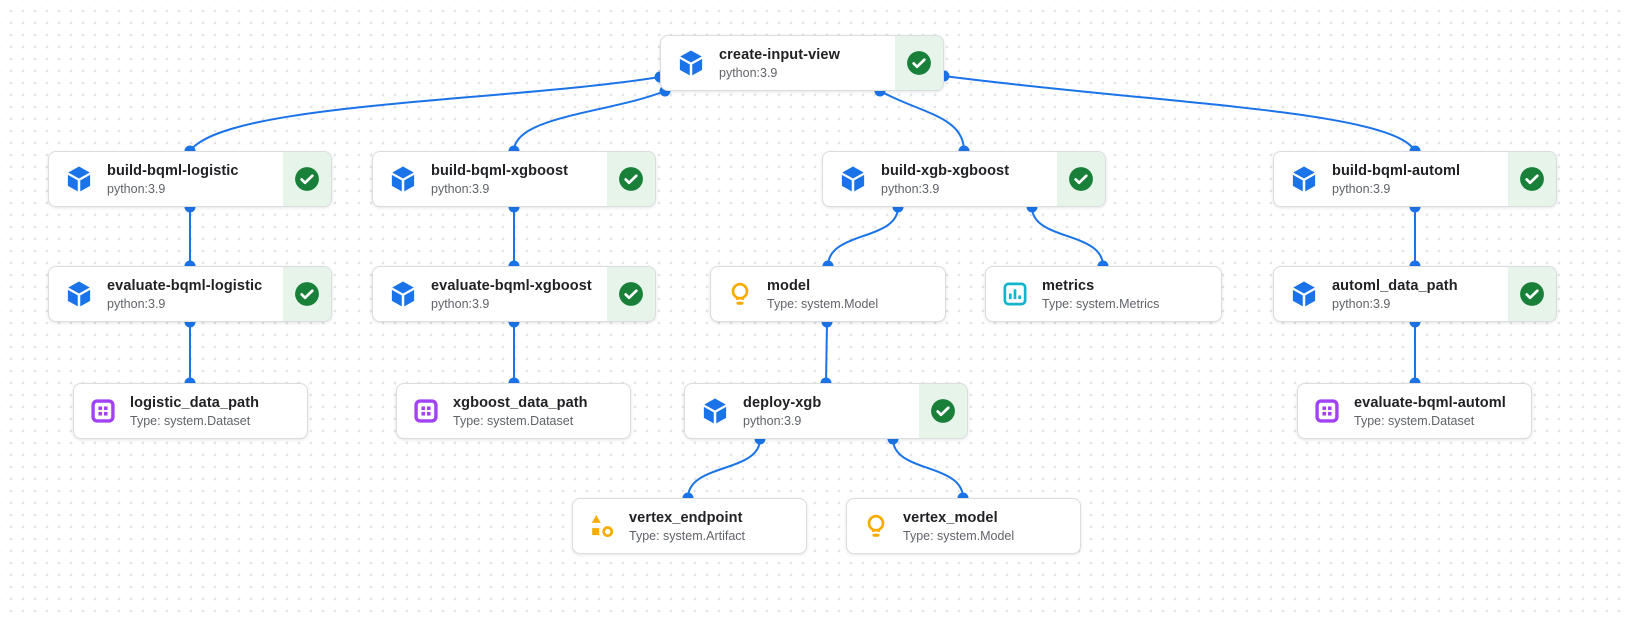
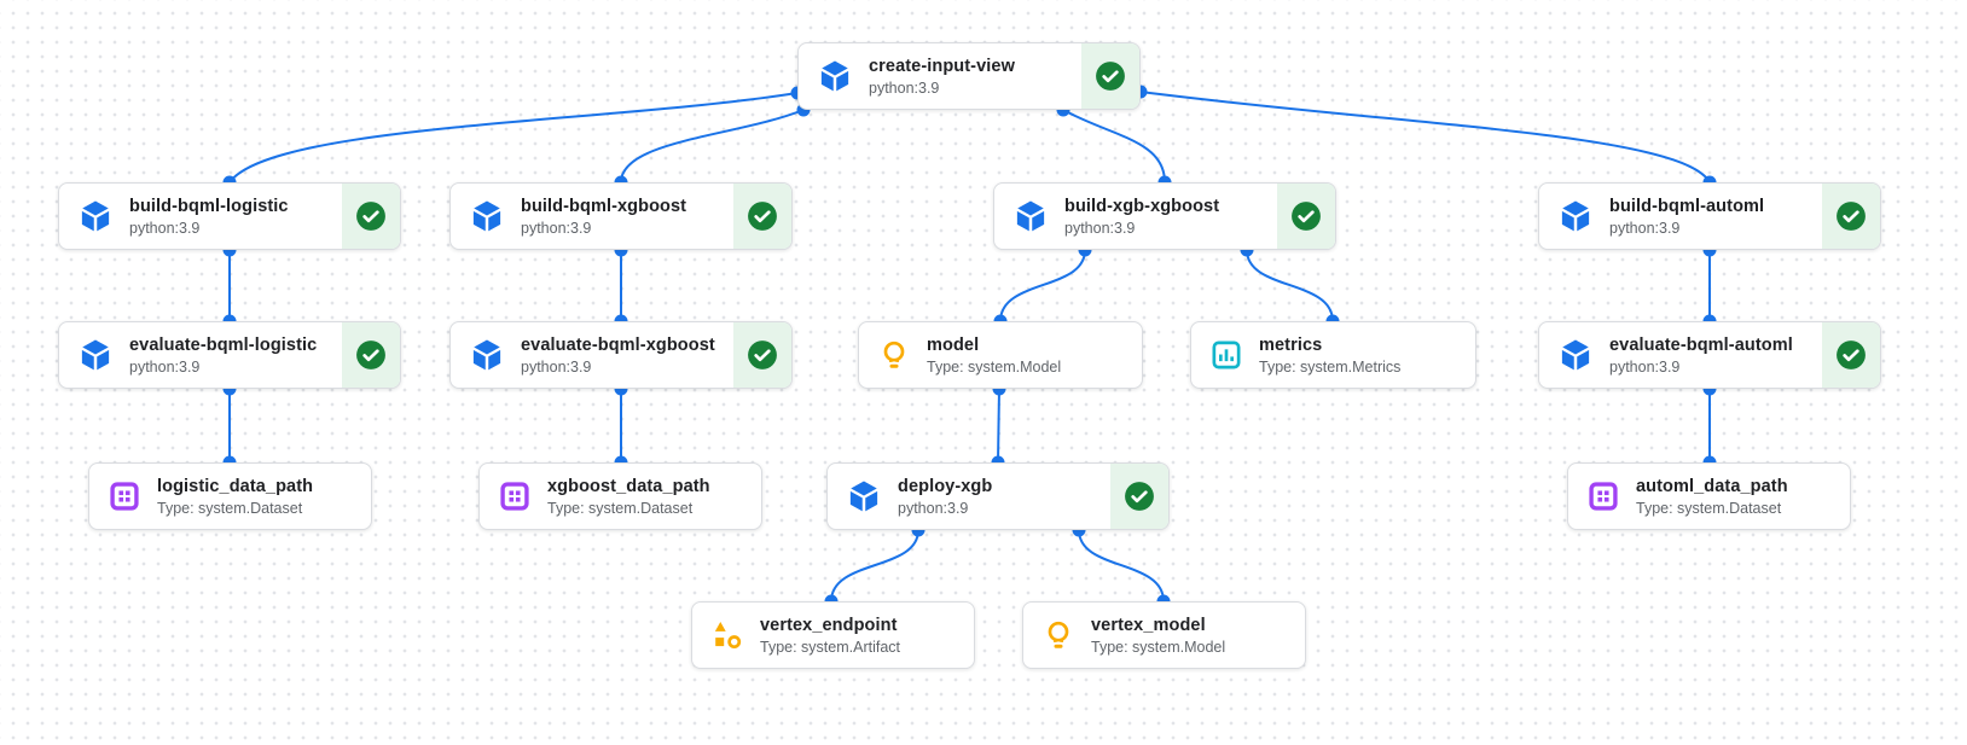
  create-input-view
  python:3.9
  build-bqml-logistic
  python:3.9
  build-bqml-xgboost
  python:3.9
  build-xgb-xgboost
  python:3.9
  build-bqml-automl
  python:3.9
  evaluate-bqml-logistic
  python:3.9
  evaluate-bqml-xgboost
  python:3.9
  model
  Type: system.Model
  metrics
  Type: system.Metrics
- automl_data_path
+ evaluate-bqml-automl
  python:3.9
  logistic_data_path
  Type: system.Dataset
  xgboost_data_path
  Type: system.Dataset
  deploy-xgb
  python:3.9
- evaluate-bqml-automl
+ automl_data_path
  Type: system.Dataset
  vertex_endpoint
  Type: system.Artifact
  vertex_model
  Type: system.Model
